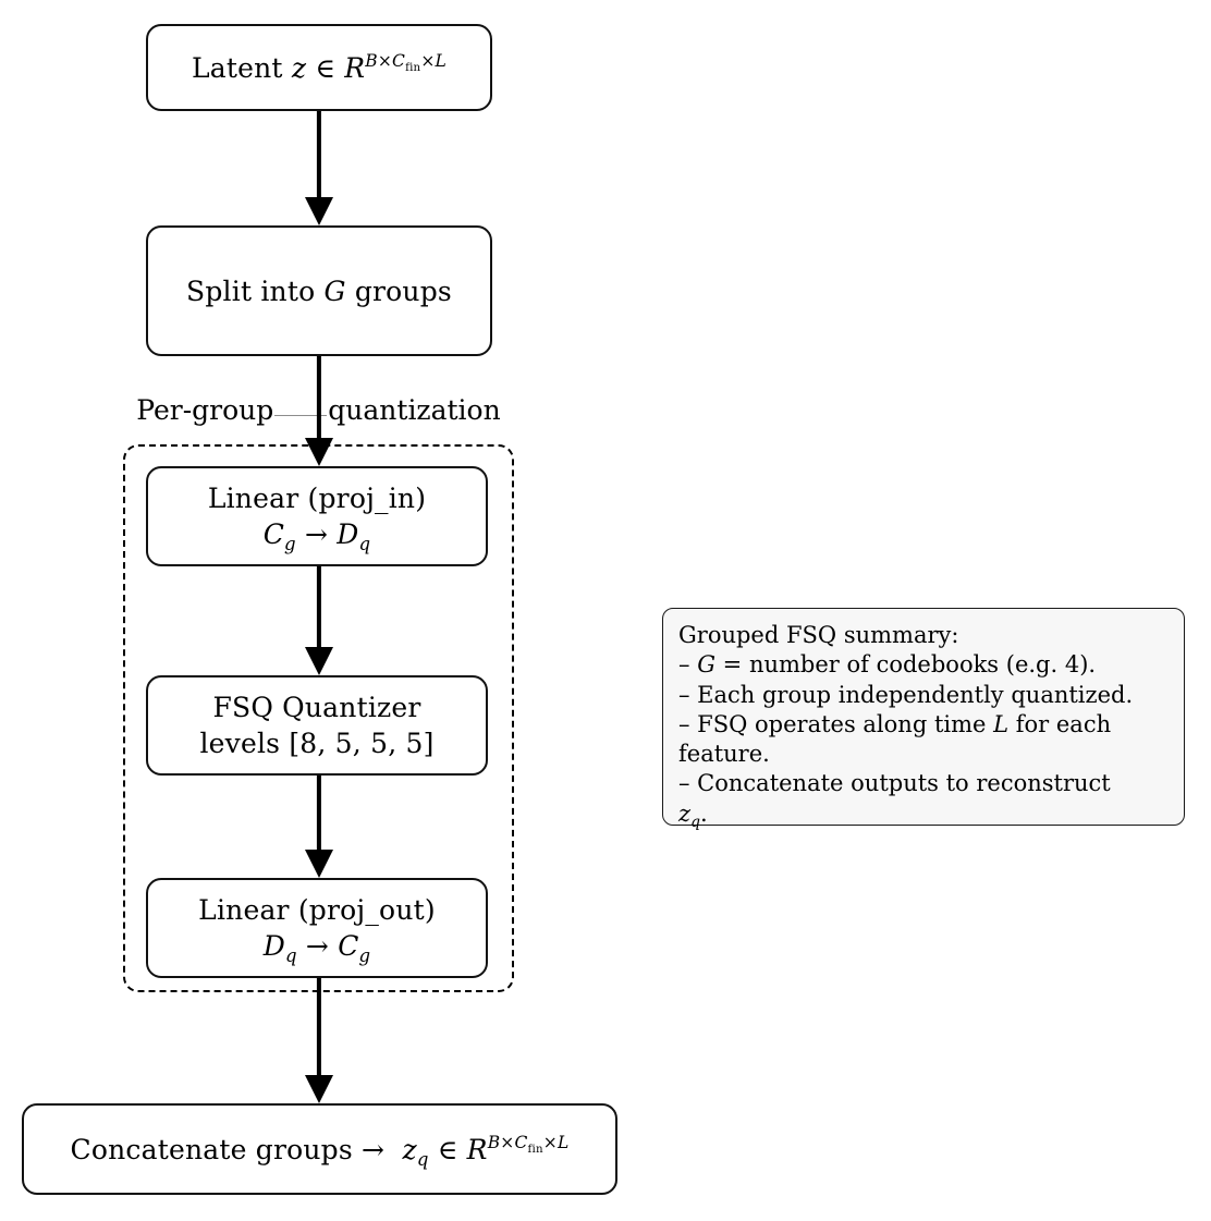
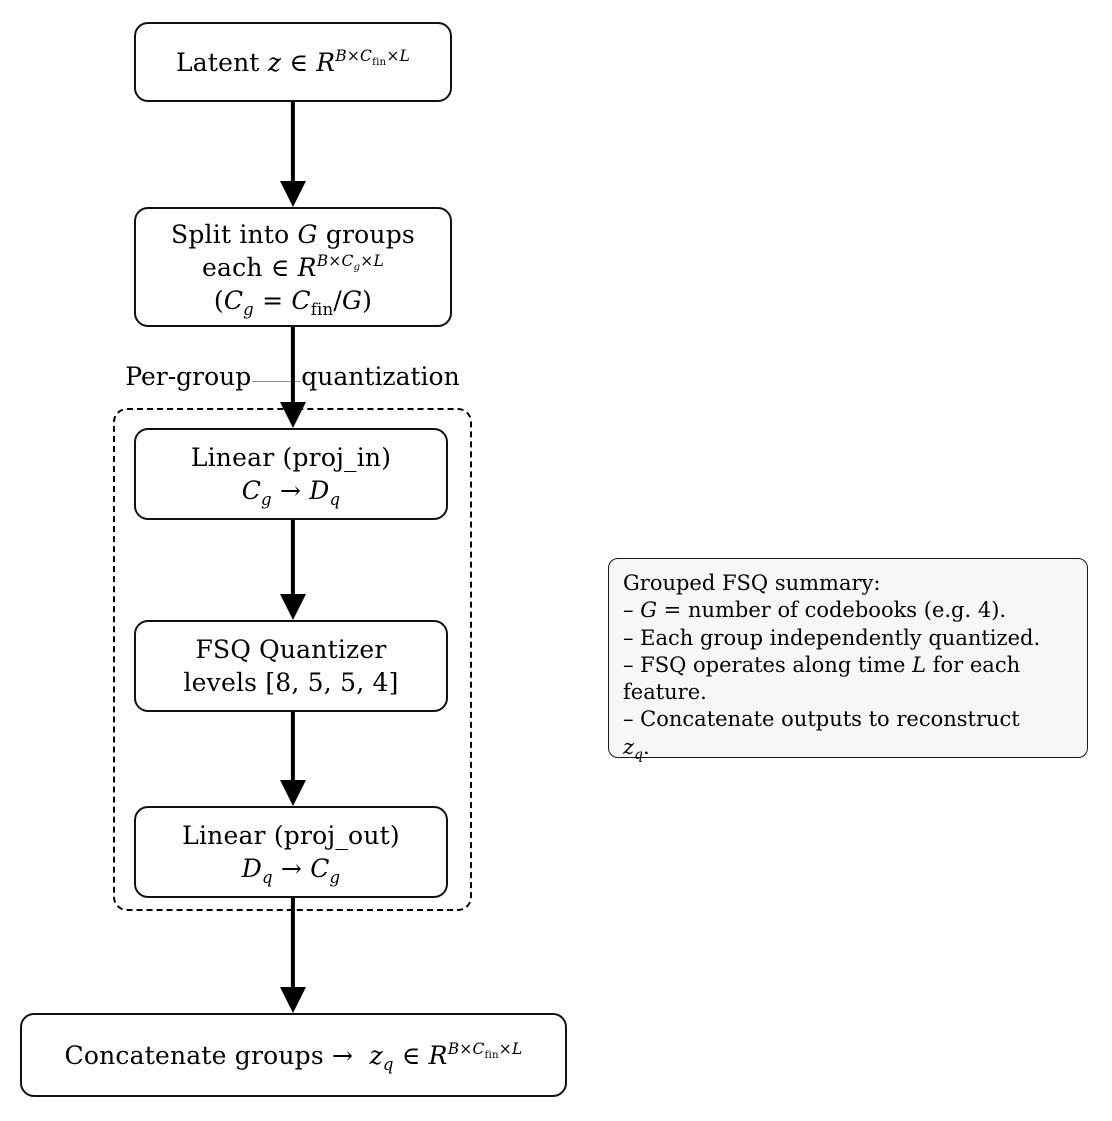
  Latent z ∈ RB×Cfin×L
  Split into G groups
+ each ∈ RB×Cg×L
+ (Cg = Cfin/G)
  Per-group quantization
  Linear (proj_in)
  Cg → Dq
  FSQ Quantizer
- levels [8, 5, 5, 5]
+ levels [8, 5, 5, 4]
  Linear (proj_out)
  Dq → Cg
  Concatenate groups → zq ∈ RB×Cfin×L
  Grouped FSQ summary:
  – G = number of codebooks (e.g. 4).
  – Each group independently quantized.
  – FSQ operates along time L for each
  feature.
  – Concatenate outputs to reconstruct
  zq.
